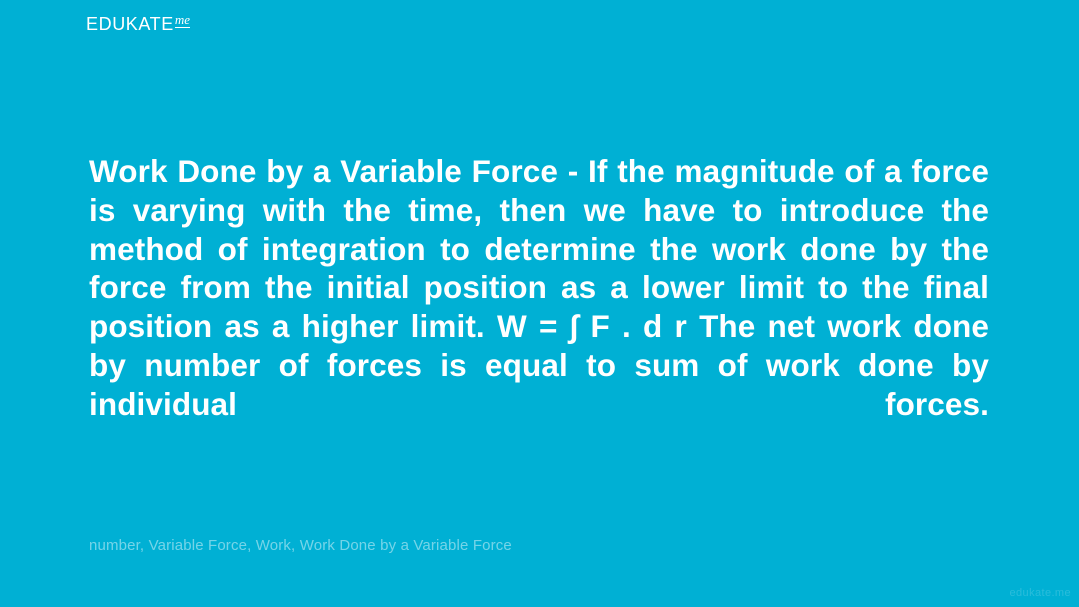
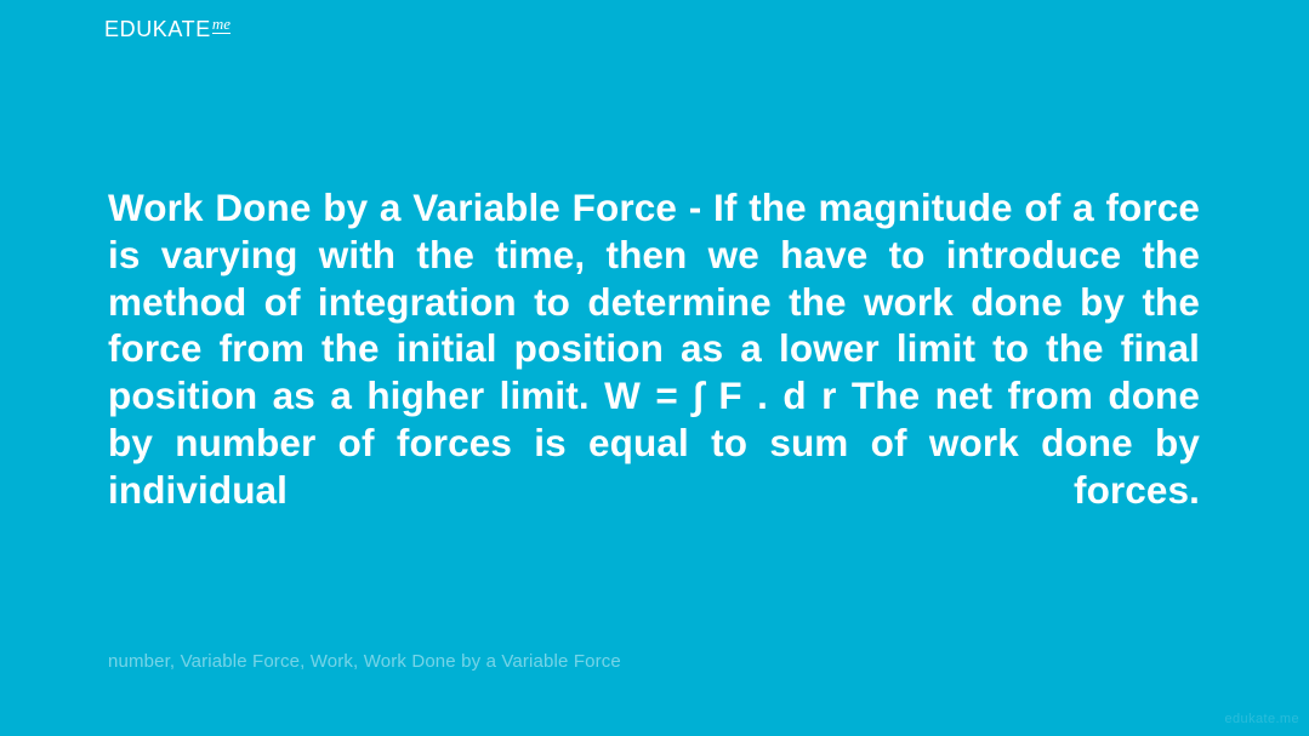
  EDUKATE
  me
- Work Done by a Variable Force - If the magnitude of a force is varying with the time, then we have to introduce the method of integration to determine the work done by the force from the initial position as a lower limit to the final position as a higher limit. W = ∫ F . d r The net work done by number of forces is equal to sum of work done by individual forces.
+ Work Done by a Variable Force - If the magnitude of a force is varying with the time, then we have to introduce the method of integration to determine the work done by the force from the initial position as a lower limit to the final position as a higher limit. W = ∫ F . d r The net from done by number of forces is equal to sum of work done by individual forces.
  number, Variable Force, Work, Work Done by a Variable Force
  edukate.me
